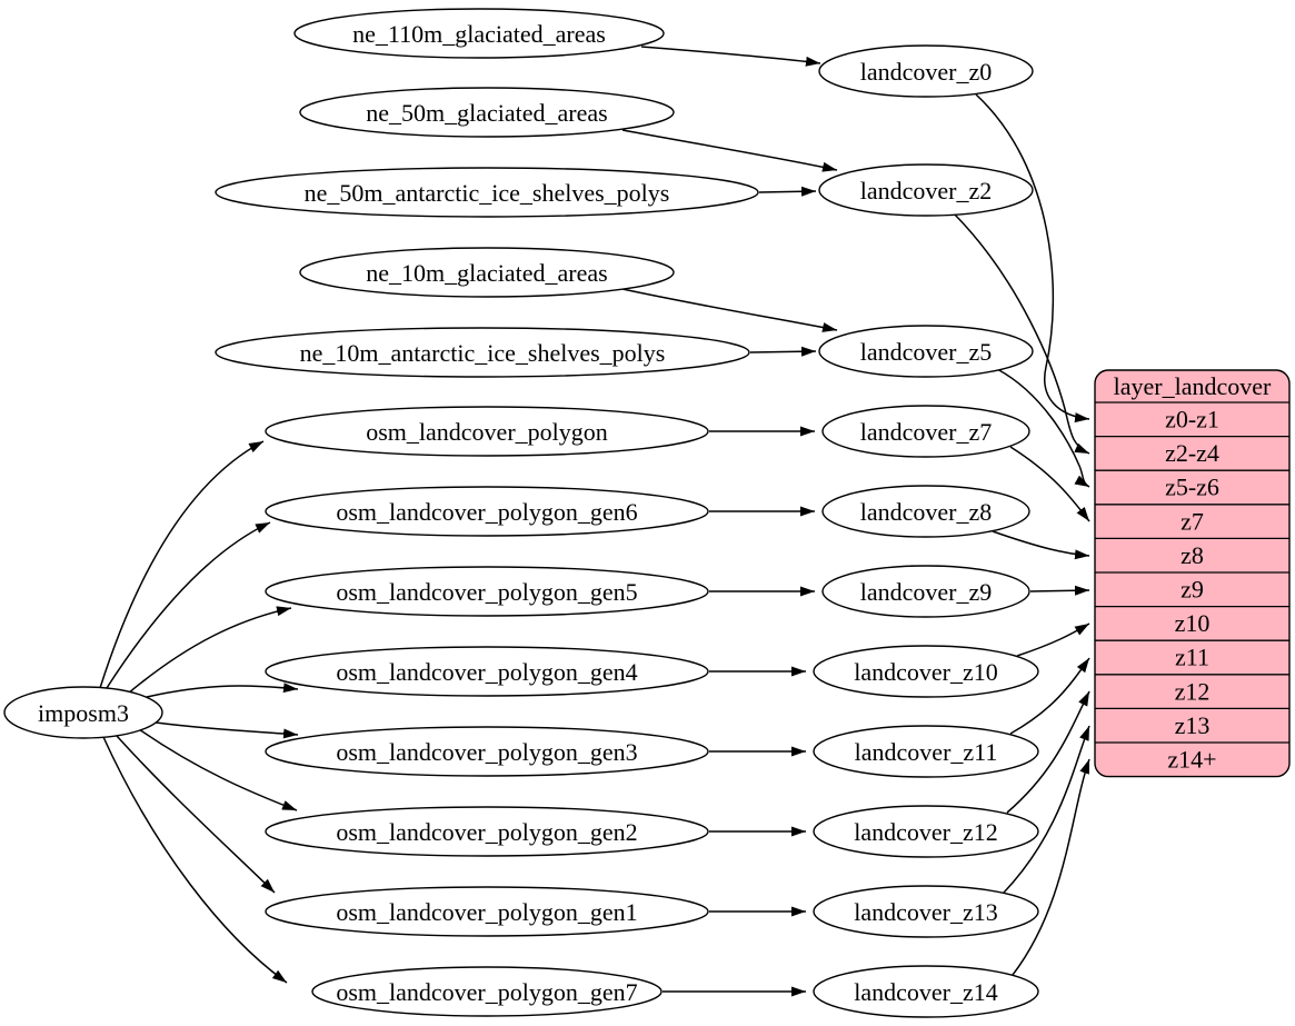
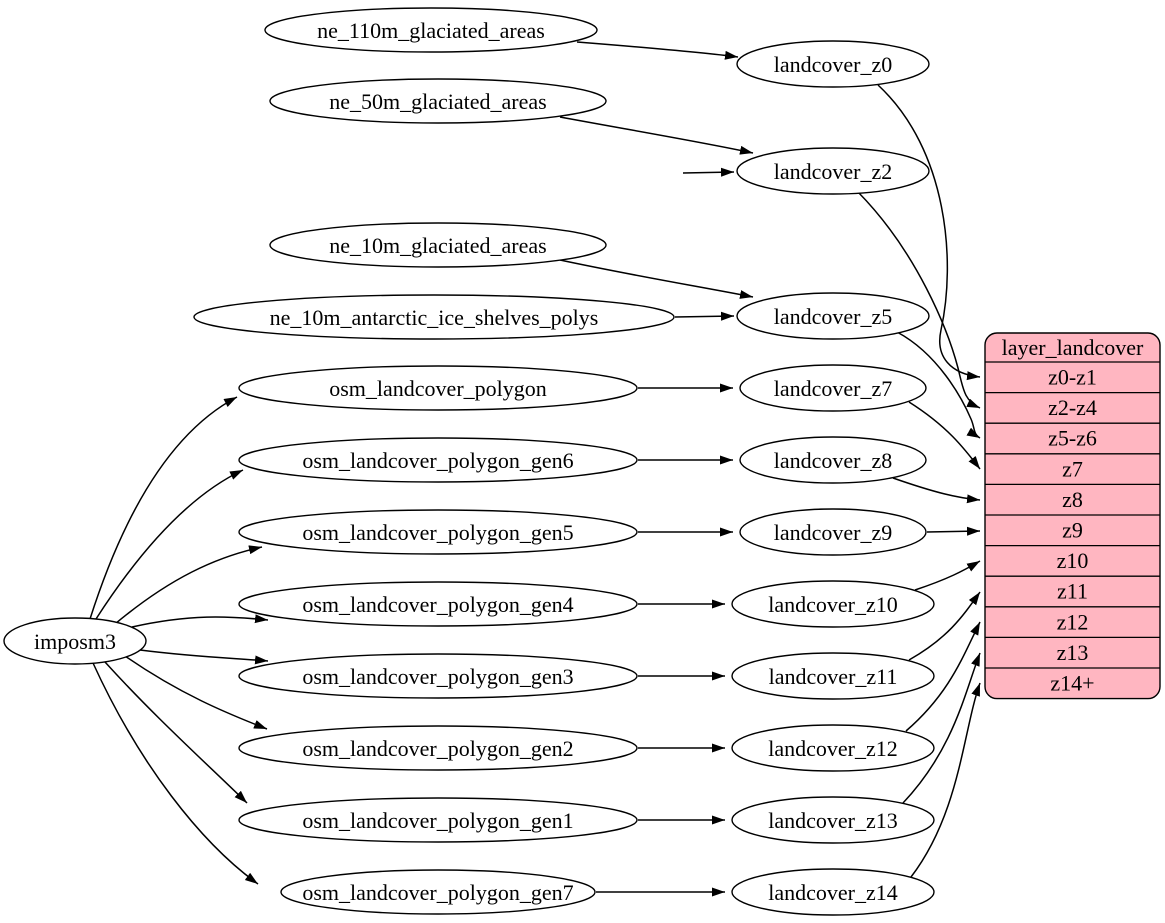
  imposm3
  ne_110m_glaciated_areas
  ne_50m_glaciated_areas
- ne_50m_antarctic_ice_shelves_polys
  ne_10m_glaciated_areas
  ne_10m_antarctic_ice_shelves_polys
  osm_landcover_polygon
  osm_landcover_polygon_gen6
  osm_landcover_polygon_gen5
  osm_landcover_polygon_gen4
  osm_landcover_polygon_gen3
  osm_landcover_polygon_gen2
  osm_landcover_polygon_gen1
  osm_landcover_polygon_gen7
  landcover_z0
  landcover_z2
  landcover_z5
  landcover_z7
  landcover_z8
  landcover_z9
  landcover_z10
  landcover_z11
  landcover_z12
  landcover_z13
  landcover_z14
  layer_landcover
  z0-z1
  z2-z4
  z5-z6
  z7
  z8
  z9
  z10
  z11
  z12
  z13
  z14+
